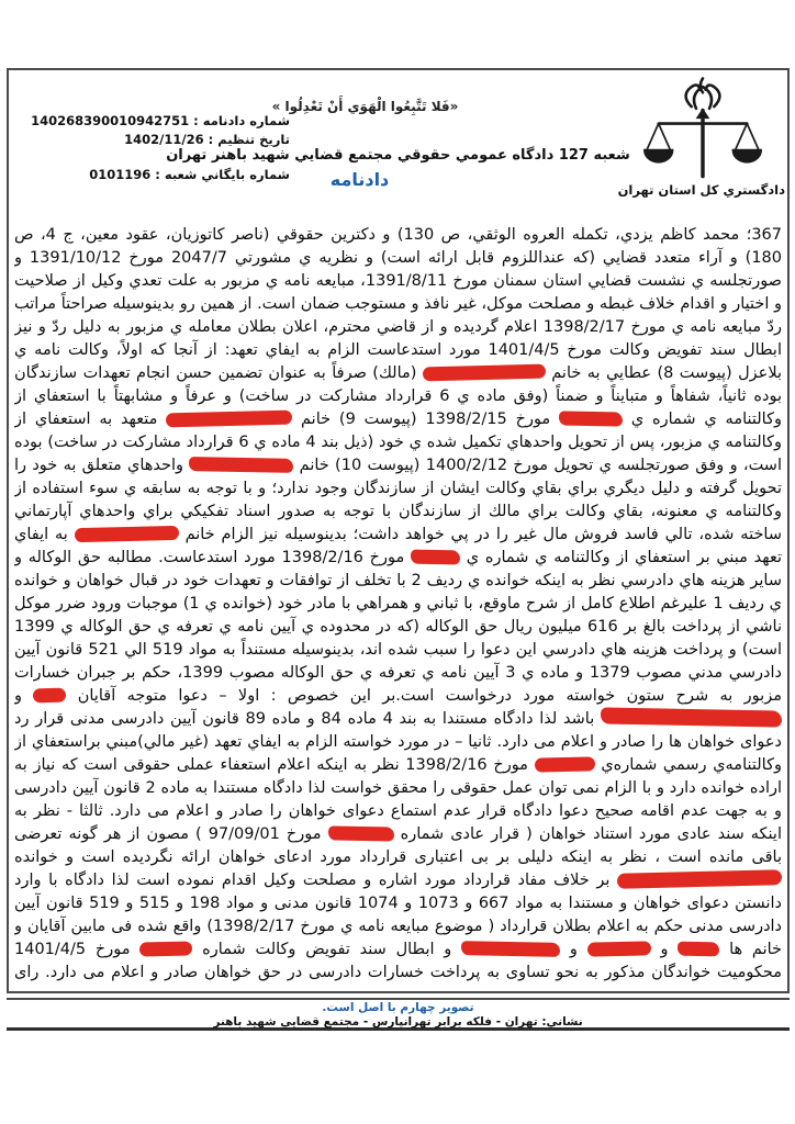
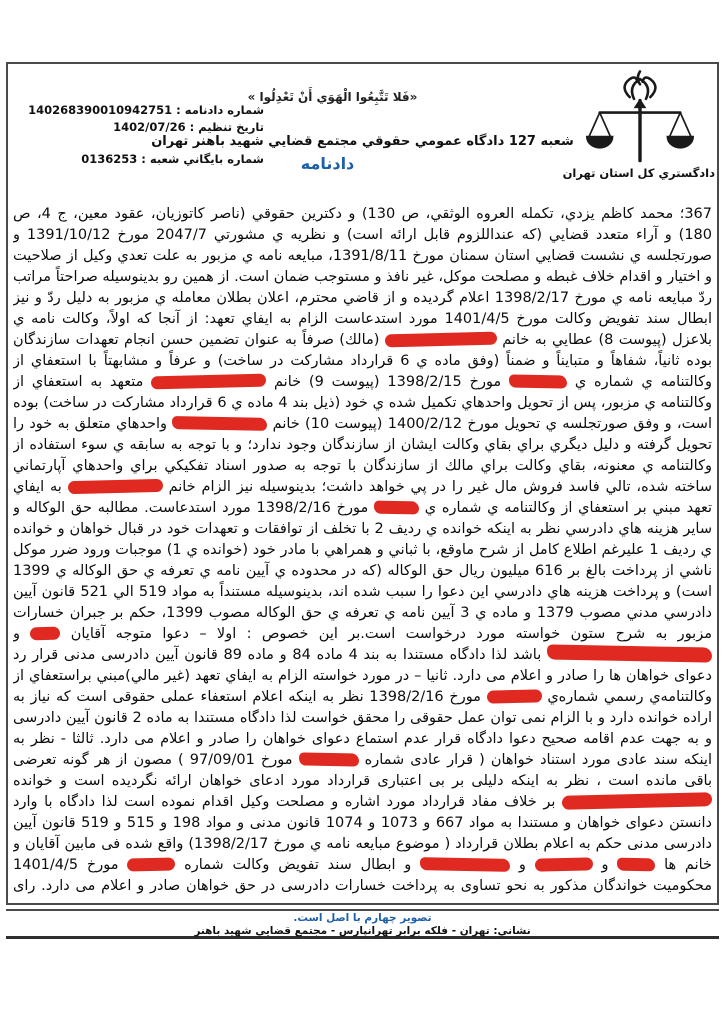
  دادگستري کل استان تهران
  «فَلا تَتَّبِعُوا الْهَوَي أَنْ تَعْدِلُوا »
  شماره دادنامه : 140268390010942751
- تاريخ تنظيم : 1402/11/26
+ تاريخ تنظيم : 1402/07/26
- شماره بايگاني شعبه : 0101196
+ شماره بايگاني شعبه : 0136253
  شعبه 127 دادگاه عمومي حقوقي مجتمع قضايي شهيد باهنر تهران
  دادنامه
  367؛ محمد کاظم يزدي، تکمله العروه الوثقي، ص 130) و دکترين حقوقي (ناصر کاتوزيان، عقود معين، ج 4، ص 180) و آراء متعدد قضايي (که عنداللزوم قابل ارائه است) و نظريه ي مشورتي 2047/7 مورخ 1391/10/12 و صورتجلسه ي نشست قضايي استان سمنان مورخ 1391/8/11، مبايعه نامه ي مزبور به علت تعدي وکيل از صلاحيت و اختيار و اقدام خلاف غبطه و مصلحت موکل، غير نافذ و مستوجب ضمان است. از همين رو بدينوسيله صراحتاً مراتب ردّ مبايعه نامه ي مورخ 1398/2/17 اعلام گرديده و از قاضي محترم، اعلان بطلان معامله ي مزبور به دليل ردّ و نيز ابطال سند تفويض وکالت مورخ 1401/4/5 مورد استدعاست الزام به ايفاي تعهد: از آنجا که اولاً، وکالت نامه ي بلاعزل (پيوست 8) عطايي به خانم (مالك) صرفاً به عنوان تضمين حسن انجام تعهدات سازندگان بوده ثانياً، شفاهاً و متبايناً و ضمناً (وفق ماده ي 6 قرارداد مشارکت در ساخت) و عرفاً و مشابهتاً با استعفاي از وکالتنامه ي شماره ي مورخ 1398/2/15 (پيوست 9) خانم متعهد به استعفاي از وکالتنامه ي مزبور، پس از تحويل واحدهاي تکميل شده ي خود (ذيل بند 4 ماده ي 6 قرارداد مشارکت در ساخت) بوده است، و وفق صورتجلسه ي تحويل مورخ 1400/2/12 (پيوست 10) خانم واحدهاي متعلق به خود را تحويل گرفته و دليل ديگري براي بقاي وکالت ايشان از سازندگان وجود ندارد؛ و با توجه به سابقه ي سوء استفاده از وکالتنامه ي معنونه، بقاي وکالت براي مالك از سازندگان با توجه به صدور اسناد تفکيکي براي واحدهاي آپارتماني ساخته شده، تالي فاسد فروش مال غير را در پي خواهد داشت؛ بدينوسيله نيز الزام خانم به ايفاي تعهد مبني بر استعفاي از وکالتنامه ي شماره ي مورخ 1398/2/16 مورد استدعاست. مطالبه حق الوکاله و ساير هزينه هاي دادرسي نظر به اينکه خوانده ي رديف 2 با تخلف از توافقات و تعهدات خود در قبال خواهان و خوانده ي رديف 1 عليرغم اطلاع کامل از شرح ماوقع، با ثباني و همراهي با مادر خود (خوانده ي 1) موجبات ورود ضرر موکل ناشي از پرداخت بالغ بر 616 ميليون ريال حق الوکاله (که در محدوده ي آيين نامه ي تعرفه ي حق الوکاله ي 1399 است) و پرداخت هزينه هاي دادرسي اين دعوا را سبب شده اند، بدينوسيله مستنداً به مواد 519 الي 521 قانون آيين دادرسي مدني مصوب 1379 و ماده ي 3 آيين نامه ي تعرفه ي حق الوکاله مصوب 1399، حکم بر جبران خسارات مزبور به شرح ستون خواسته مورد درخواست است.بر اين خصوص : اولا – دعوا متوجه آقايان و باشد لذا دادگاه مستندا به بند 4 ماده 84 و ماده 89 قانون آيين دادرسی مدنی قرار رد دعوای خواهان ها را صادر و اعلام می دارد. ثانيا – در مورد خواسته الزام به ايفاي تعهد (غير مالي)مبني براستعفاي از وکالتنامه‌ي رسمي شماره‌ي مورخ 1398/2/16 نظر به اينکه اعلام استعفاء عملی حقوقی است که نياز به اراده خوانده دارد و با الزام نمی توان عمل حقوقی را محقق خواست لذا دادگاه مستندا به ماده 2 قانون آيين دادرسی و به جهت عدم اقامه صحيح دعوا دادگاه قرار عدم استماع دعوای خواهان را صادر و اعلام می دارد. ثالثا - نظر به اينکه سند عادی مورد استناد خواهان ( قرار عادی شماره مورخ 97/09/01 ) مصون از هر گونه تعرضی باقی مانده است ، نظر به اينکه دليلی بر بی اعتباری قرارداد مورد ادعای خواهان ارائه نگرديده است و خوانده بر خلاف مفاد قرارداد مورد اشاره و مصلحت وکيل اقدام نموده است لذا دادگاه با وارد دانستن دعوای خواهان و مستندا به مواد 667 و 1073 و 1074 قانون مدنی و مواد 198 و 515 و 519 قانون آيين دادرسی مدنی حکم به اعلام بطلان قرارداد ( موضوع مبايعه نامه ي مورخ 1398/2/17) واقع شده فی مابين آقايان و خانم ها و و و ابطال سند تفويض وکالت شماره مورخ 1401/4/5 محکوميت خواندگان مذکور به نحو تساوی به پرداخت خسارات دادرسی در حق خواهان صادر و اعلام می دارد. رای
  تصوير چهارم با اصل است.
  نشاني: تهران - فلکه برابر تهرانپارس - مجتمع قضايي شهيد باهنر
